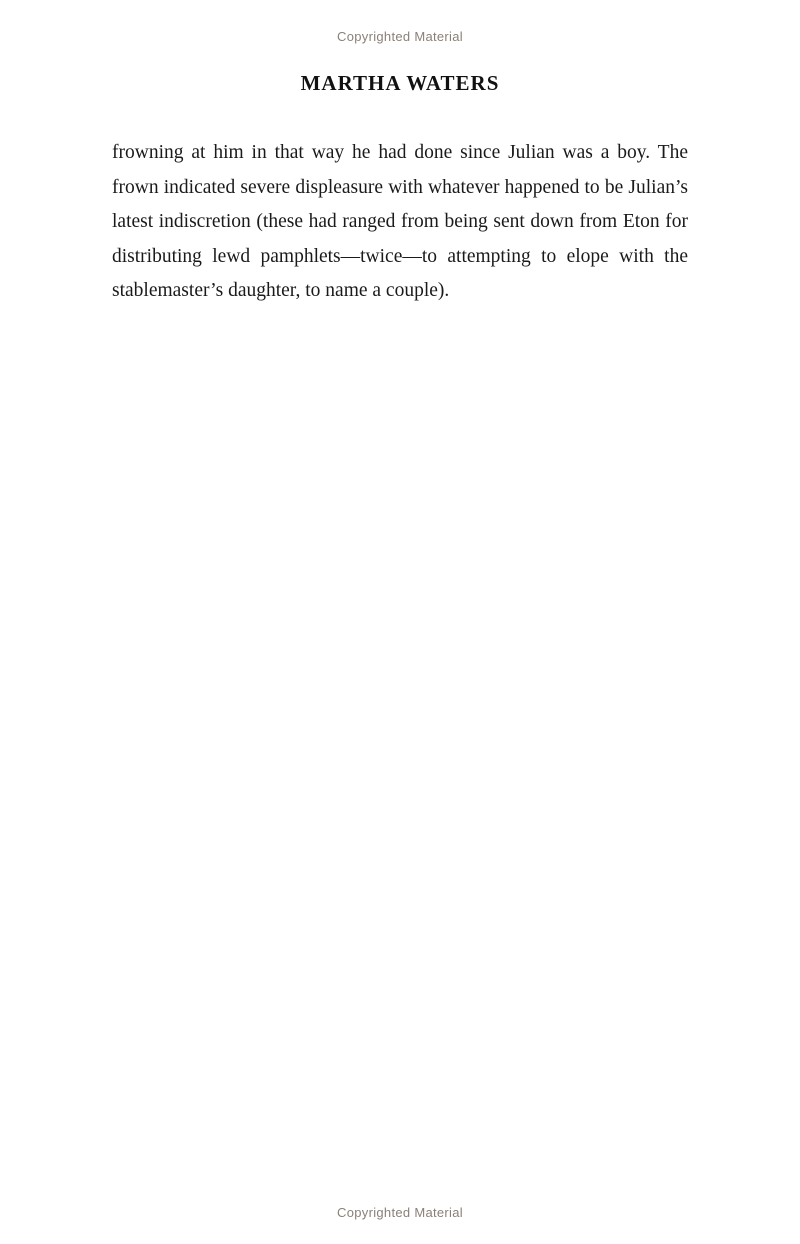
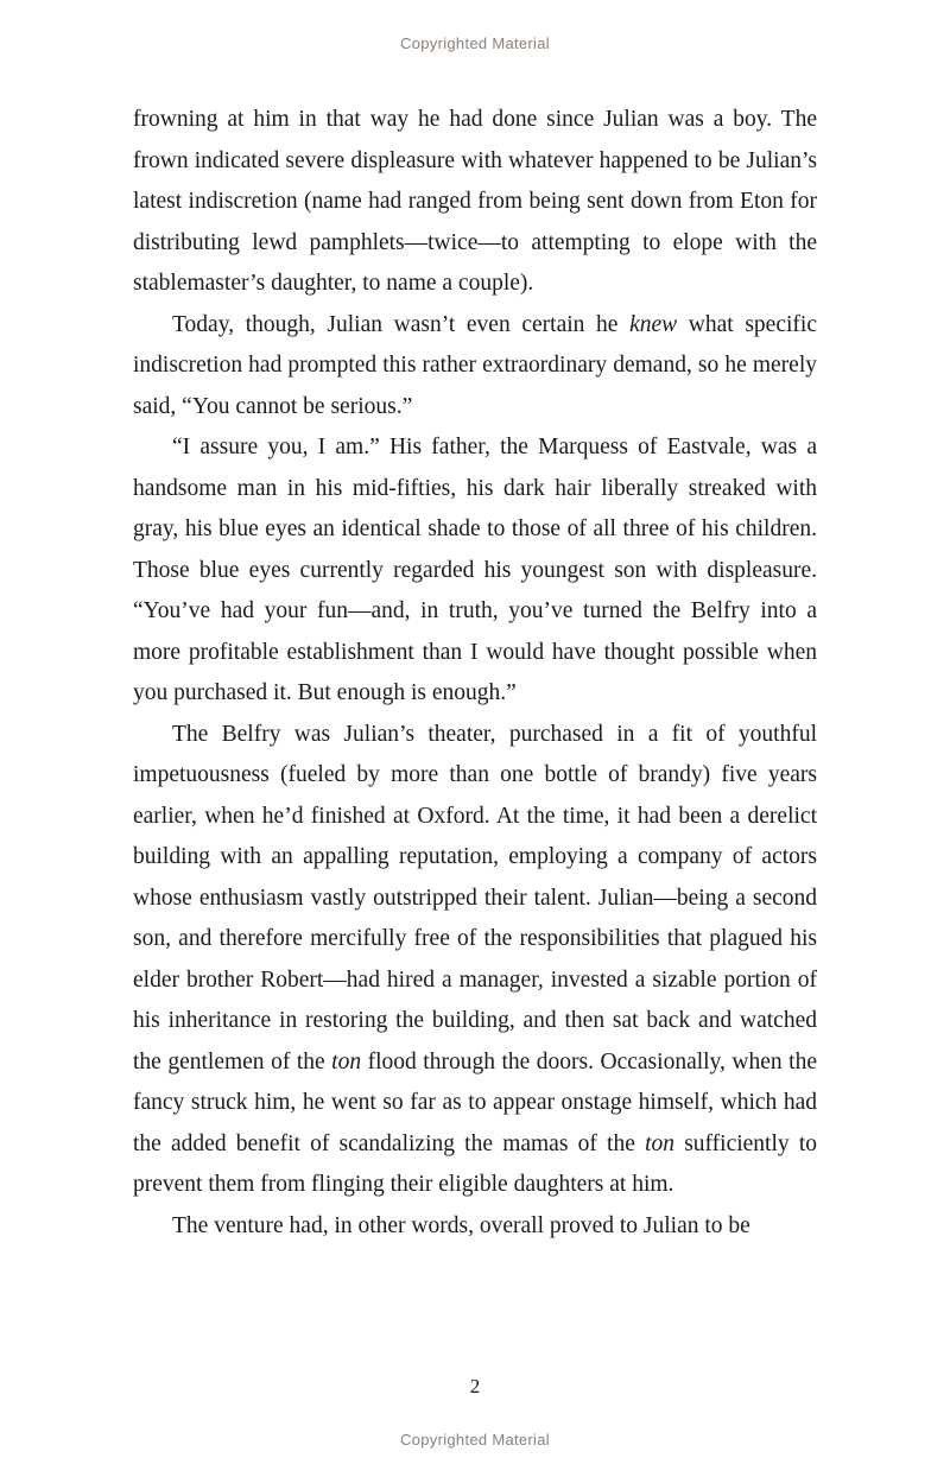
  Copyrighted Material
- MARTHA WATERS
- frowning at him in that way he had done since Julian was a boy. The frown indicated severe displeasure with whatever happened to be Julian’s latest indiscretion (these had ranged from being sent down from Eton for distributing lewd pamphlets—twice—to attempting to elope with the stablemaster’s daughter, to name a couple).
+ frowning at him in that way he had done since Julian was a boy. The frown indicated severe displeasure with whatever happened to be Julian’s latest indiscretion (name had ranged from being sent down from Eton for distributing lewd pamphlets—twice—to attempting to elope with the stablemaster’s daughter, to name a couple).
+ Today, though, Julian wasn’t even certain he knew what specific indiscretion had prompted this rather extraordinary demand, so he merely said, “You cannot be serious.”
+ “I assure you, I am.” His father, the Marquess of Eastvale, was a handsome man in his mid-fifties, his dark hair liberally streaked with gray, his blue eyes an identical shade to those of all three of his children. Those blue eyes currently regarded his youngest son with displeasure. “You’ve had your fun—and, in truth, you’ve turned the Belfry into a more profitable establishment than I would have thought possible when you purchased it. But enough is enough.”
+ The Belfry was Julian’s theater, purchased in a fit of youthful impetuousness (fueled by more than one bottle of brandy) five years earlier, when he’d finished at Oxford. At the time, it had been a derelict building with an appalling reputation, employing a company of actors whose enthusiasm vastly outstripped their talent. Julian—being a second son, and therefore mercifully free of the responsibilities that plagued his elder brother Robert—had hired a manager, invested a sizable portion of his inheritance in restoring the building, and then sat back and watched the gentlemen of the ton flood through the doors. Occasionally, when the fancy struck him, he went so far as to appear onstage himself, which had the added benefit of scandalizing the mamas of the ton sufficiently to prevent them from flinging their eligible daughters at him.
+ The venture had, in other words, overall proved to Julian to be
+ 2
  Copyrighted Material
